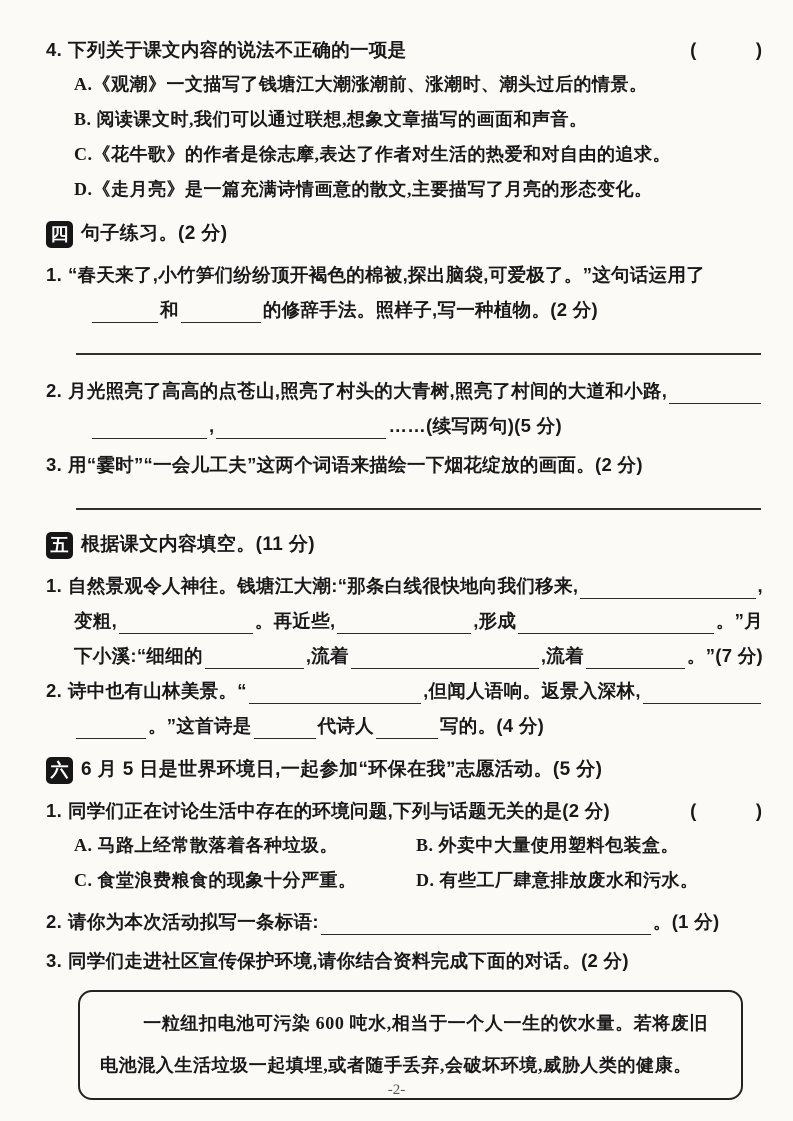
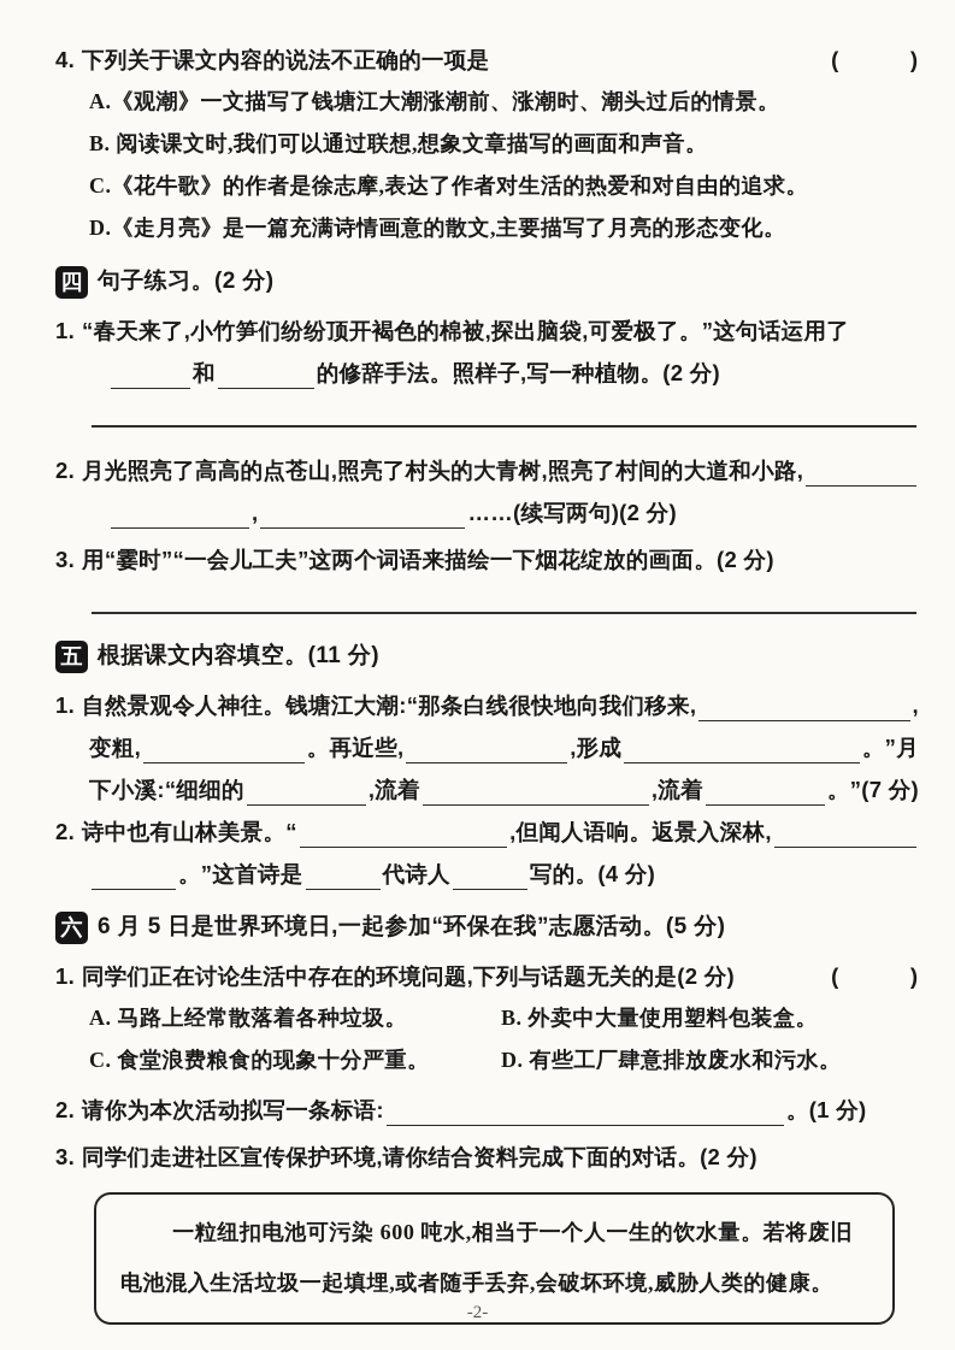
  4. 下列关于课文内容的说法不正确的一项是
  ( )
  A.《观潮》一文描写了钱塘江大潮涨潮前、涨潮时、潮头过后的情景。
  B. 阅读课文时,我们可以通过联想,想象文章描写的画面和声音。
  C.《花牛歌》的作者是徐志摩,表达了作者对生活的热爱和对自由的追求。
  D.《走月亮》是一篇充满诗情画意的散文,主要描写了月亮的形态变化。
  四
  句子练习。(2 分)
  1.
  “春天来了,小竹笋们纷纷顶开褐色的棉被,探出脑袋,可爱极了。”这句话运用了
  和
  的修辞手法。照样子,写一种植物。(2 分)
  2.
  月光照亮了高高的点苍山,照亮了村头的大青树,照亮了村间的大道和小路,
  ,
- ……(续写两句)(5 分)
+ ……(续写两句)(2 分)
  3.
  用“霎时”“一会儿工夫”这两个词语来描绘一下烟花绽放的画面。(2 分)
  五
  根据课文内容填空。(11 分)
  1.
  自然景观令人神往。钱塘江大潮:“那条白线很快地向我们移来,
  ,
  变粗,
  。再近些,
  ,形成
  。”月
  下小溪:“细细的
  ,流着
  ,流着
  。”(7 分)
  2.
  诗中也有山林美景。“
  ,但闻人语响。返景入深林,
  。”这首诗是
  代诗人
  写的。(4 分)
  六
  6 月 5 日是世界环境日,一起参加“环保在我”志愿活动。(5 分)
  1. 同学们正在讨论生活中存在的环境问题,下列与话题无关的是(2 分)
  ( )
  A. 马路上经常散落着各种垃圾。
  B. 外卖中大量使用塑料包装盒。
  C. 食堂浪费粮食的现象十分严重。
  D. 有些工厂肆意排放废水和污水。
  2.
  请你为本次活动拟写一条标语:
  。(1 分)
  3.
  同学们走进社区宣传保护环境,请你结合资料完成下面的对话。(2 分)
  一粒纽扣电池可污染 600 吨水,相当于一个人一生的饮水量。若将废旧电池混入生活垃圾一起填埋,或者随手丢弃,会破坏环境,威胁人类的健康。
  -2-
